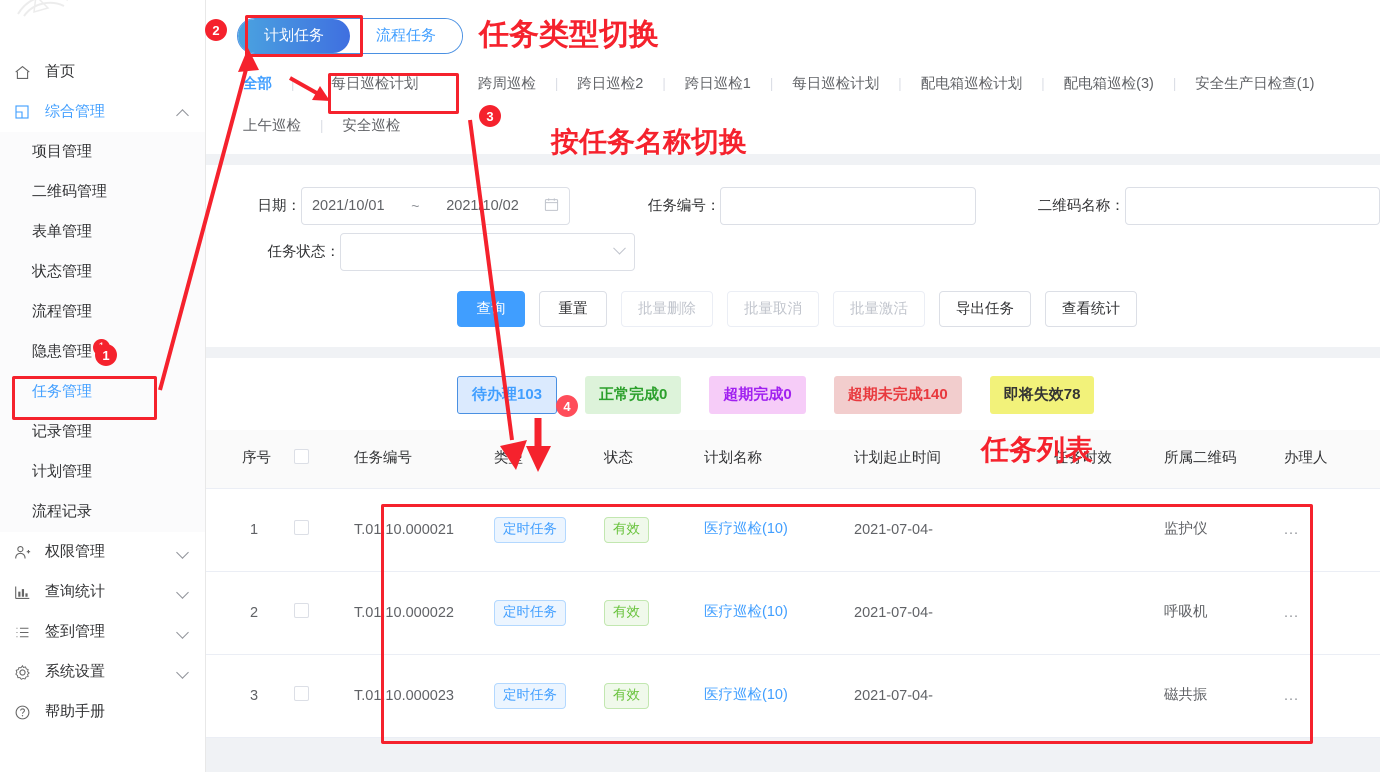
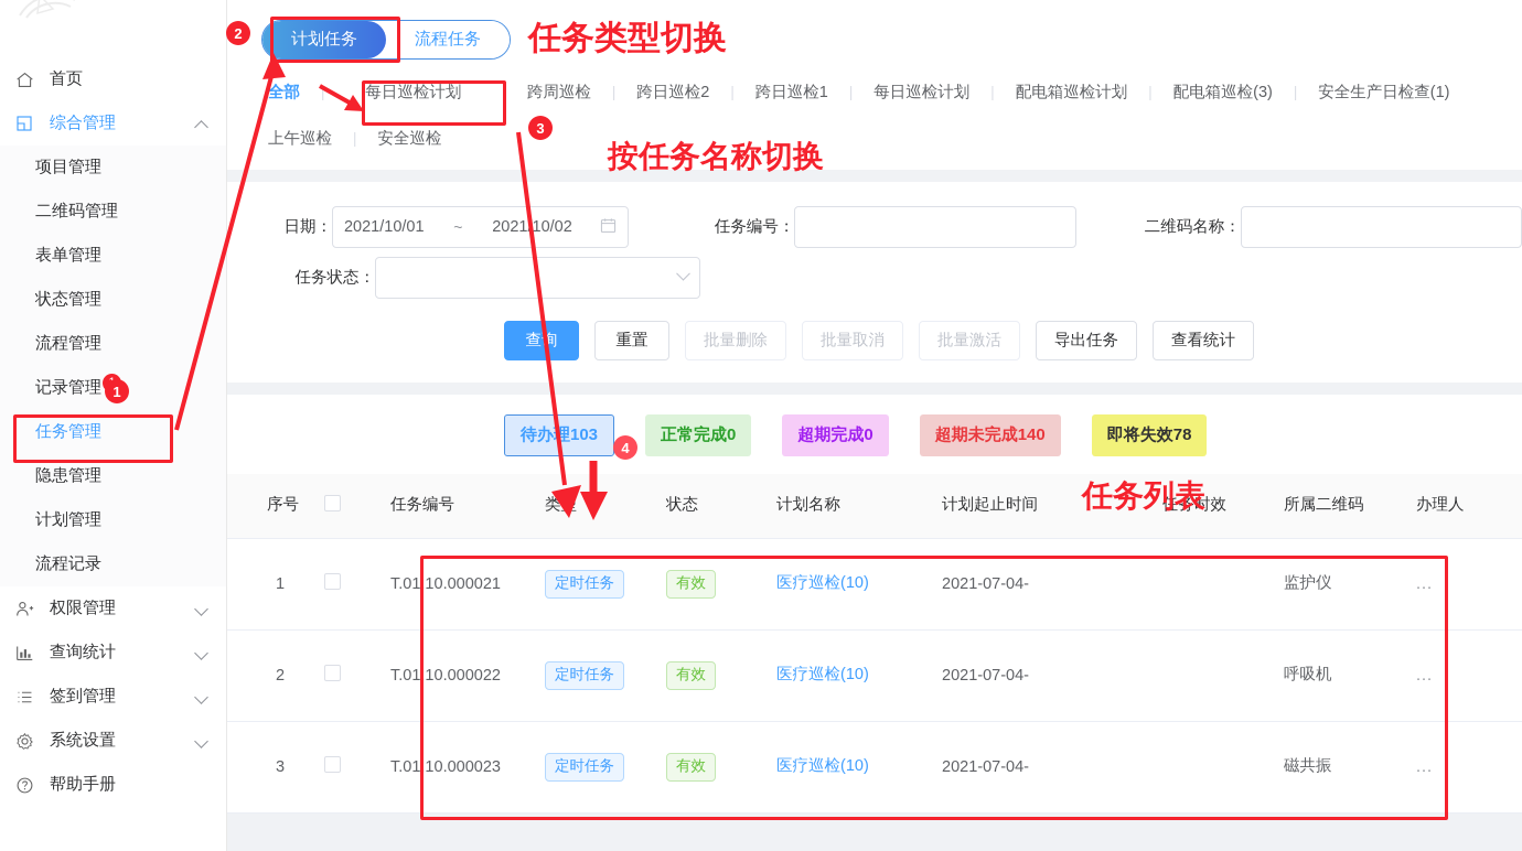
  首页
  综合管理
  项目管理
  二维码管理
  表单管理
  状态管理
  流程管理
- 隐患管理
+ 记录管理
  任务管理
- 记录管理
+ 隐患管理
  计划管理
  流程记录
  权限管理
  查询统计
  签到管理
  系统设置
  帮助手册
  计划任务
  流程任务
  全部 | 每日巡检计划 | 跨周巡检 | 跨日巡检2 跨日巡检1 | 每日巡检计划 配电箱巡检计划 配电箱巡检(3) | 安全生产日检查(1)
  上午巡检 | 安全巡检
  日期：
  2021/10/01
  ~
  202110/02
  任务编号：
  二维码名称：
  任务状态：
  查询
  重置
  批量删除
  批量取消
  批量激活
  导出任务
  查看统计
  待办理103
  正常完成0
  超期完成0
  超期未完成140
  即将失效78
  序号		任务编号	类	状态	计划名称	计划起止时间	任务时效	所属二维码	办理人
  1		T.01.10.000021	定时任务	有效	医疗巡检(10)	2021-07-04-		监护仪	...
  2		T.01.10.000022	定时任务	有效	医疗巡检(10)	2021-07-04-		呼吸机	...
  3		T.01.10.000023	定时任务	有效	医疗巡检(10)	2021-07-04-		磁共振	...
  1
  2
  3
  4
  任务类型切换
  按任务名称切换
  任务列表
